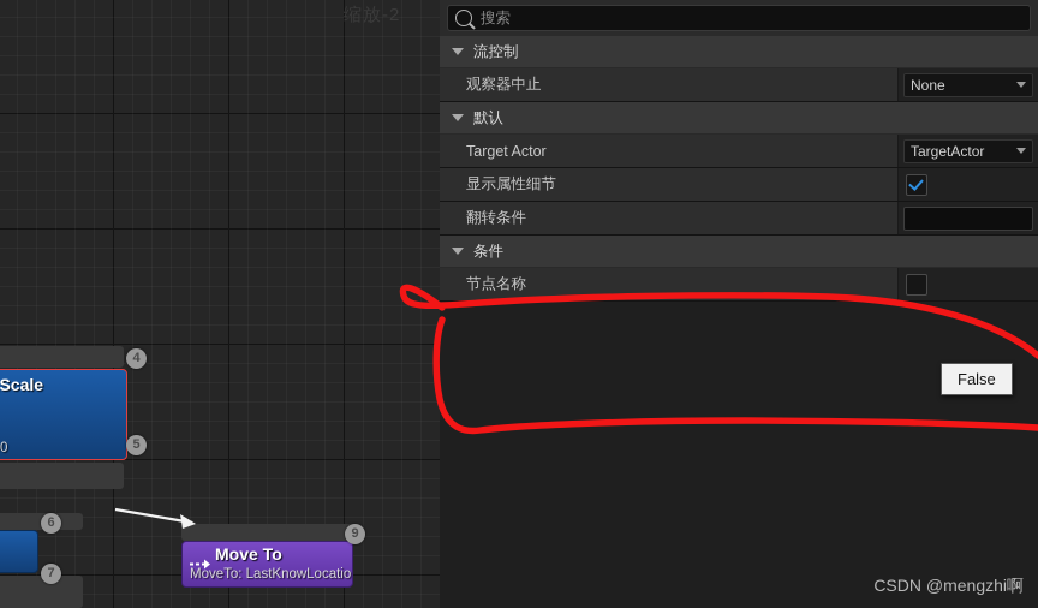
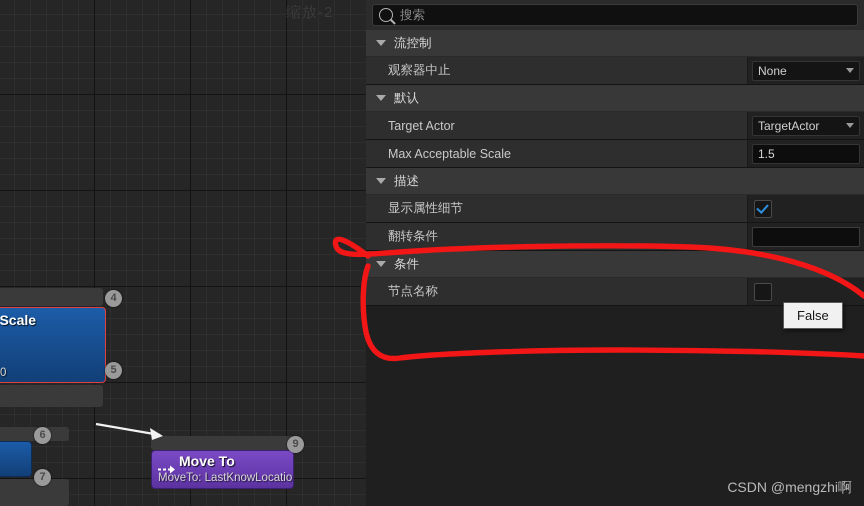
  缩放-2
  4
  5
  6
  7
  Move To
  MoveTo: LastKnowLocatio
  9
  搜索
  流控制
  观察器中止
  None
  默认
  Target Actor
  TargetActor
+ Max Acceptable Scale
+ 1.5
+ 描述
  显示属性细节
  翻转条件
  条件
  节点名称
  False
  CSDN @mengzhi啊
